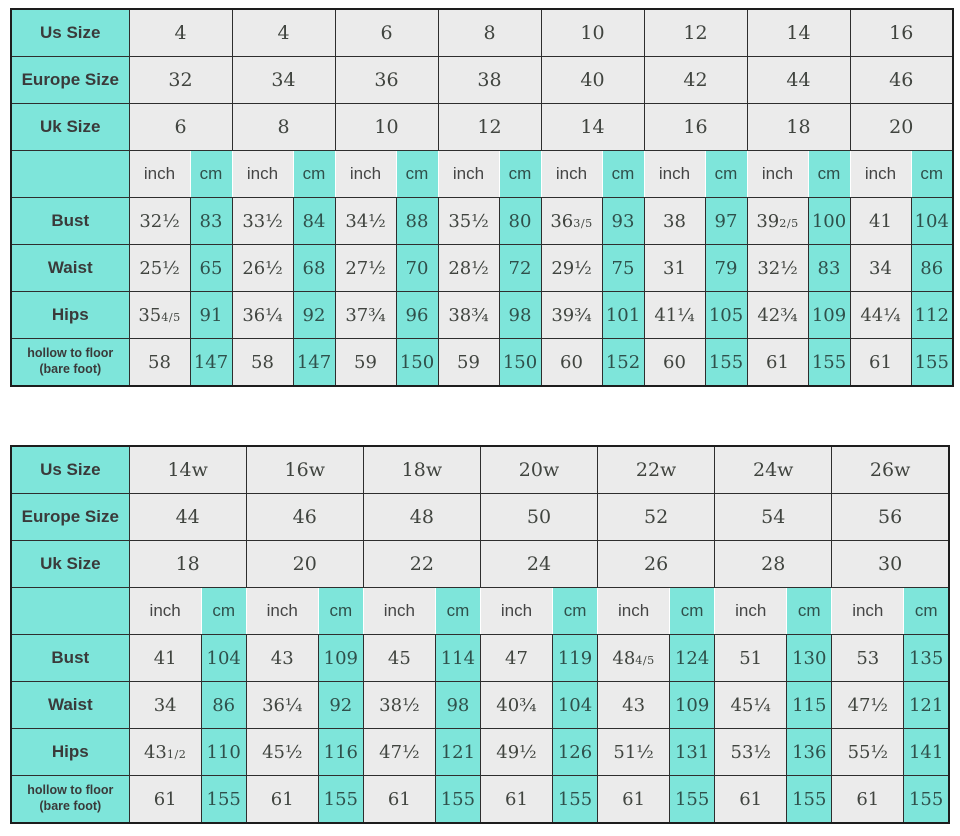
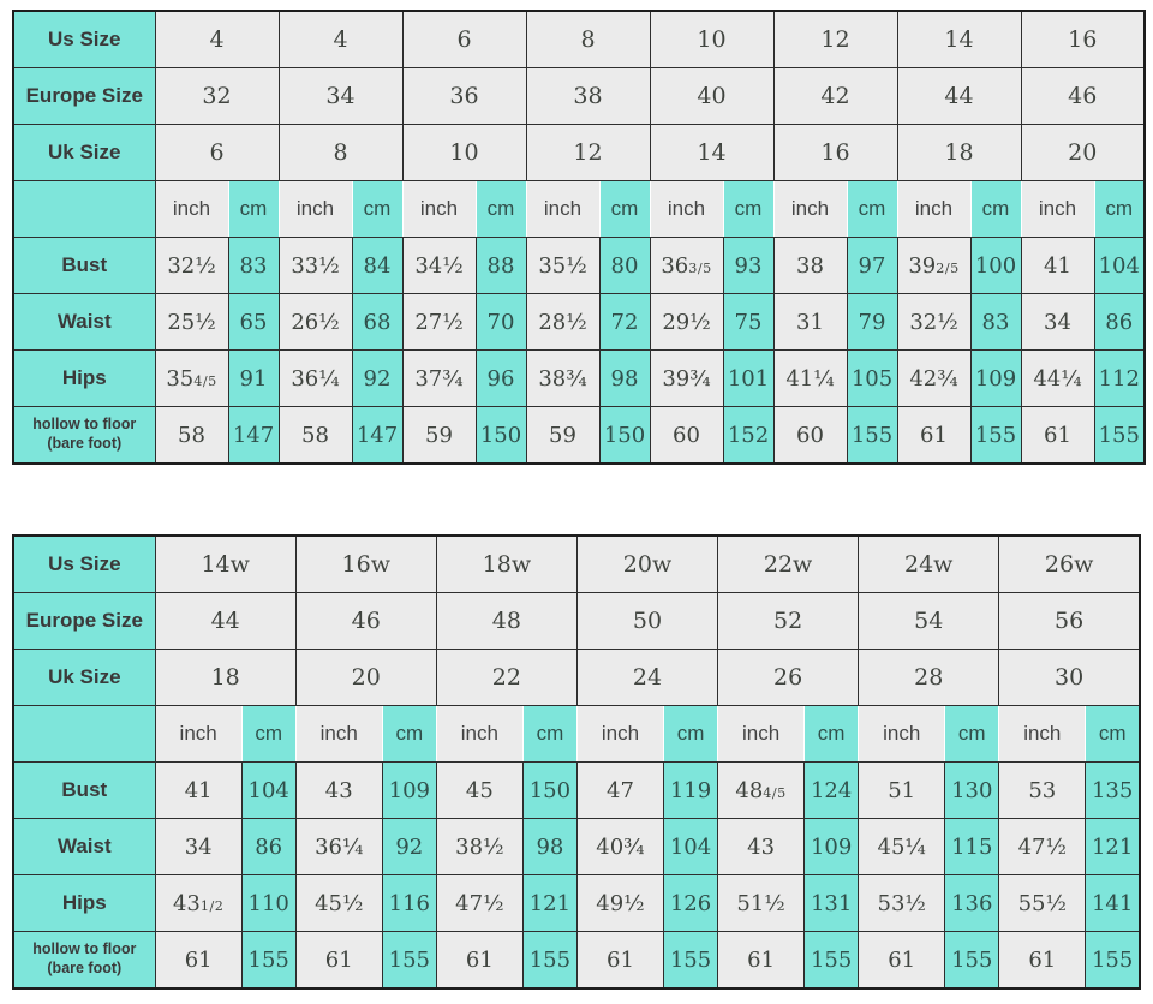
  Us Size	4	4	6	8	10	12	14	16
  Europe Size	32	34	36	38	40	42	44	46
  Uk Size	6	8	10	12	14	16	18	20
  	inch	cm	inch	cm	inch	cm	inch	cm	inch	cm	inch	cm	inch	cm	inch	cm
  Bust	32½	83	33½	84	34½	88	35½	80	363/5	93	38	97	392/5	100	41	104
  Waist	25½	65	26½	68	27½	70	28½	72	29½	75	31	79	32½	83	34	86
  Hips	354/5	91	36¼	92	37¾	96	38¾	98	39¾	101	41¼	105	42¾	109	44¼	112
  hollow to floor (bare foot)	58	147	58	147	59	150	59	150	60	152	60	155	61	155	61	155
  Us Size	14w	16w	18w	20w	22w	24w	26w
  Europe Size	44	46	48	50	52	54	56
  Uk Size	18	20	22	24	26	28	30
  	inch	cm	inch	cm	inch	cm	inch	cm	inch	cm	inch	cm	inch	cm
- Bust	41	104	43	109	45	114	47	119	484/5	124	51	130	53	135
+ Bust	41	104	43	109	45	150	47	119	484/5	124	51	130	53	135
  Waist	34	86	36¼	92	38½	98	40¾	104	43	109	45¼	115	47½	121
  Hips	431/2	110	45½	116	47½	121	49½	126	51½	131	53½	136	55½	141
  hollow to floor (bare foot)	61	155	61	155	61	155	61	155	61	155	61	155	61	155
